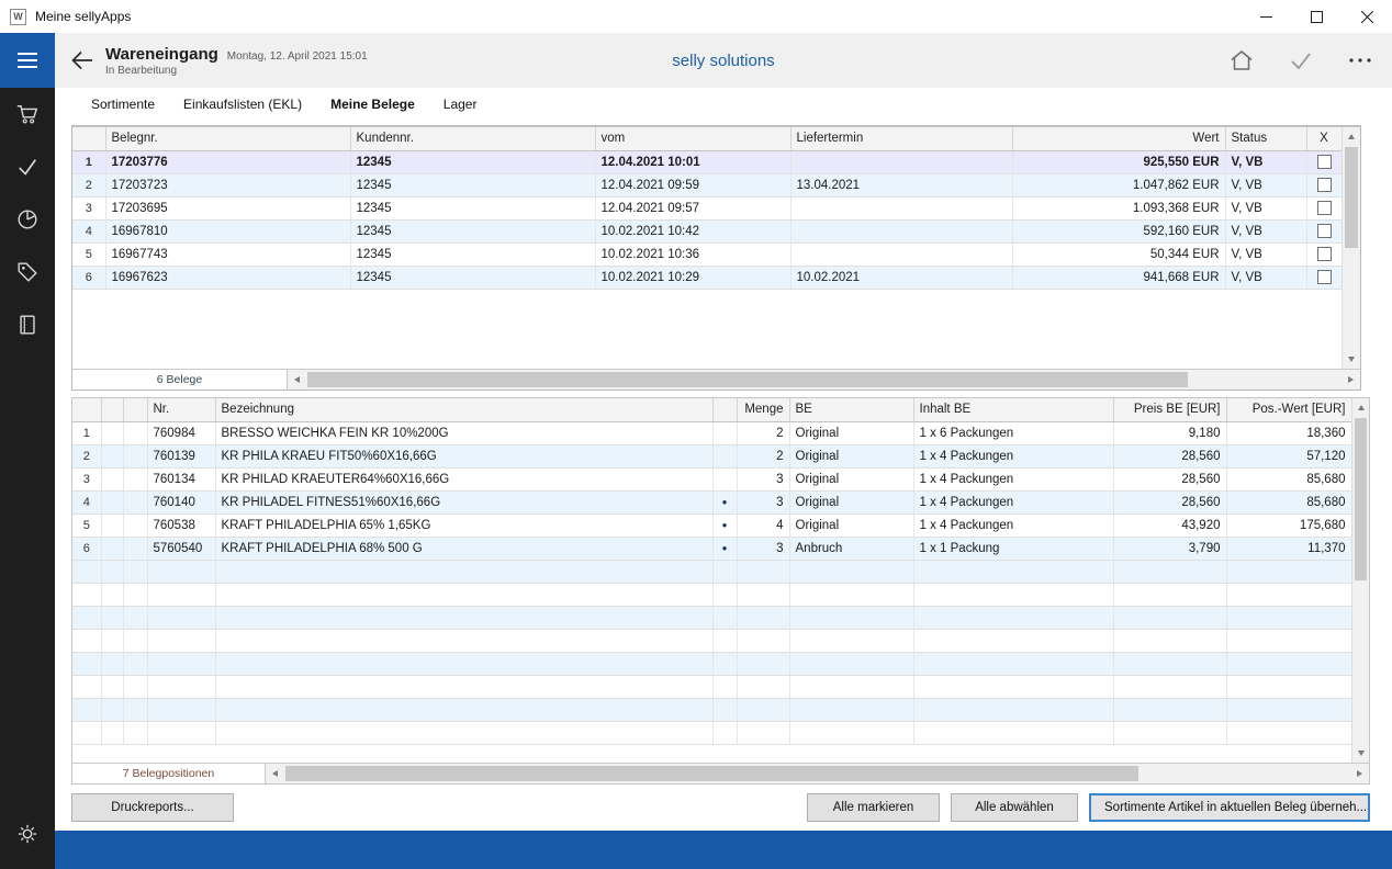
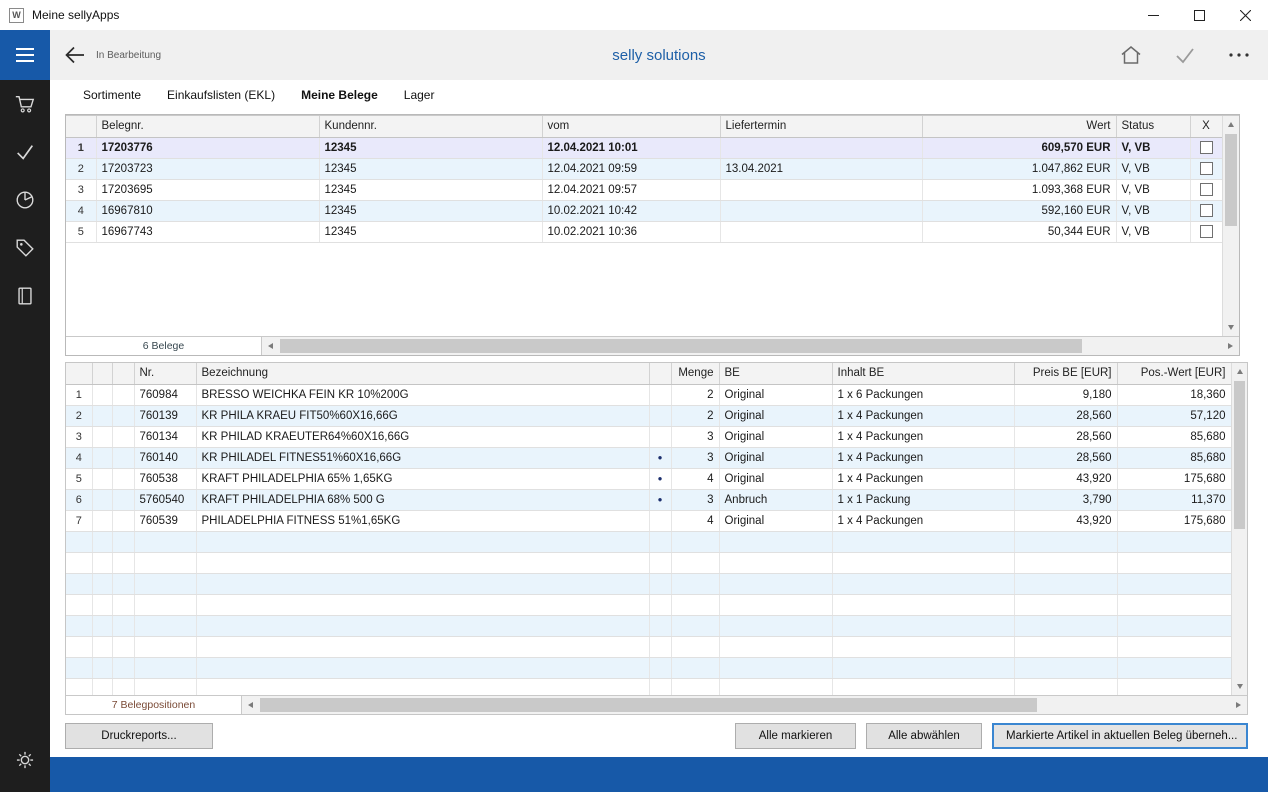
  W
  Meine sellyApps
- Wareneingang
- Montag, 12. April 2021 15:01
  In Bearbeitung
  selly solutions
  Sortimente
  Einkaufslisten (EKL)
  Meine Belege
  Lager
  	Belegnr.	Kundennr.	vom	Liefertermin	Wert	Status	X
- 1	17203776	12345	12.04.2021 10:01		925,550 EUR	V, VB
+ 1	17203776	12345	12.04.2021 10:01		609,570 EUR	V, VB
  2	17203723	12345	12.04.2021 09:59	13.04.2021	1.047,862 EUR	V, VB
  3	17203695	12345	12.04.2021 09:57		1.093,368 EUR	V, VB
  4	16967810	12345	10.02.2021 10:42		592,160 EUR	V, VB
  5	16967743	12345	10.02.2021 10:36		50,344 EUR	V, VB
- 6	16967623	12345	10.02.2021 10:29	10.02.2021	941,668 EUR	V, VB
  6 Belege
  			Nr.	Bezeichnung		Menge	BE	Inhalt BE	Preis BE [EUR]	Pos.-Wert [EUR]
  1			760984	BRESSO WEICHKA FEIN KR 10%200G		2	Original	1 x 6 Packungen	9,180	18,360
  2			760139	KR PHILA KRAEU FIT50%60X16,66G		2	Original	1 x 4 Packungen	28,560	57,120
  3			760134	KR PHILAD KRAEUTER64%60X16,66G		3	Original	1 x 4 Packungen	28,560	85,680
  4			760140	KR PHILADEL FITNES51%60X16,66G	●	3	Original	1 x 4 Packungen	28,560	85,680
  5			760538	KRAFT PHILADELPHIA 65% 1,65KG	●	4	Original	1 x 4 Packungen	43,920	175,680
  6			5760540	KRAFT PHILADELPHIA 68% 500 G	●	3	Anbruch	1 x 1 Packung	3,790	11,370
+ 7			760539	PHILADELPHIA FITNESS 51%1,65KG		4	Original	1 x 4 Packungen	43,920	175,680
  7 Belegpositionen
  Druckreports...
  Alle markieren
  Alle abwählen
- Sortimente Artikel in aktuellen Beleg überneh...
+ Markierte Artikel in aktuellen Beleg überneh...
